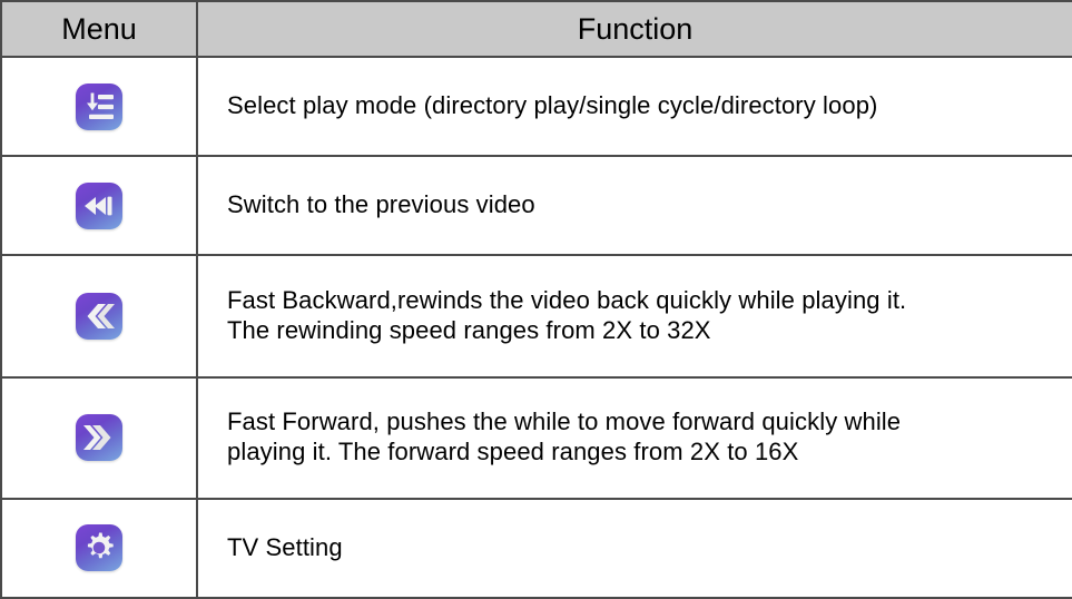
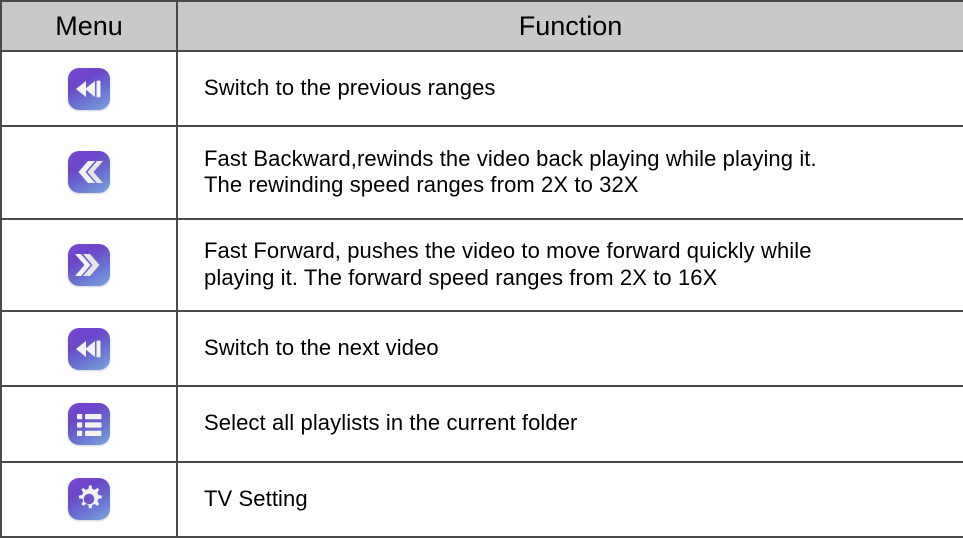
  Menu	Function
- 	Select play mode (directory play/single cycle/directory loop)
- 	Switch to the previous video
+ 	Switch to the previous ranges
- 	Fast Backward,rewinds the video back quickly while playing it. The rewinding speed ranges from 2X to 32X
+ 	Fast Backward,rewinds the video back playing while playing it. The rewinding speed ranges from 2X to 32X
- 	Fast Forward, pushes the while to move forward quickly while playing it. The forward speed ranges from 2X to 16X
+ 	Fast Forward, pushes the video to move forward quickly while playing it. The forward speed ranges from 2X to 16X
+ 	Switch to the next video
+ 	Select all playlists in the current folder
  	TV Setting
